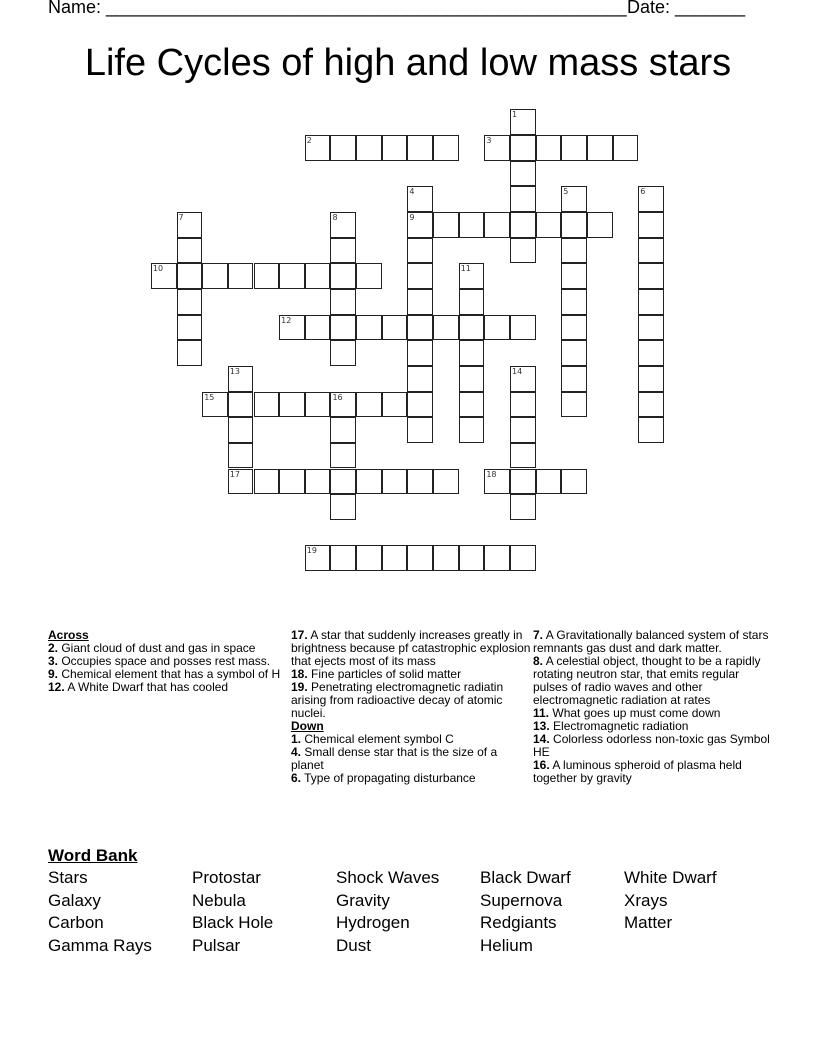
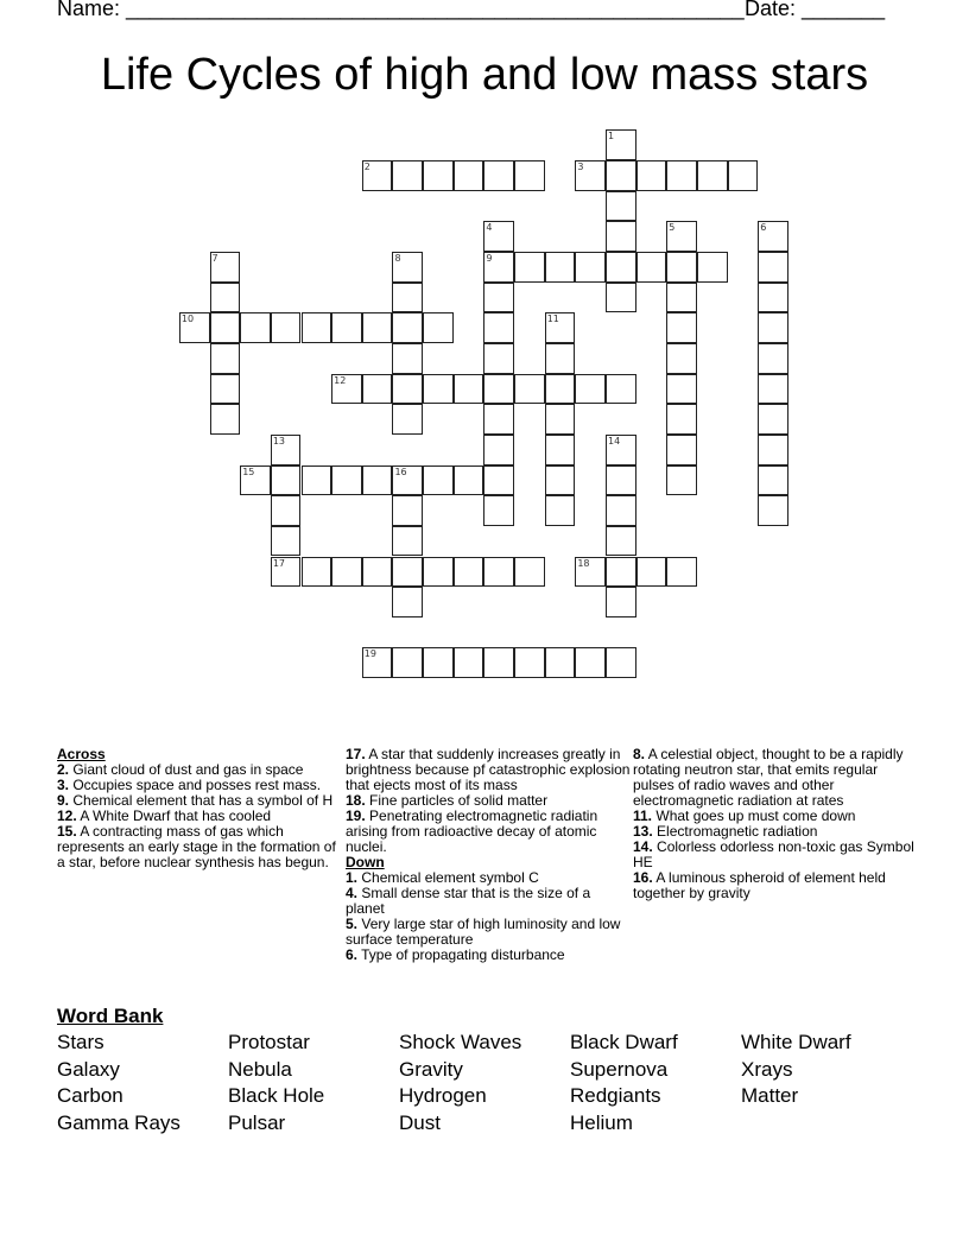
  Name: ____________________________________________________
  Date: _______
  Life Cycles of high and low mass stars
  1
  2
  3
  4
  9
  5
  6
  7
  8
  10
  11
  12
  13
  17
  14
  15
  16
  18
  19
  Across
  2. Giant cloud of dust and gas in space
  3. Occupies space and posses rest mass.
  9. Chemical element that has a symbol of H
  12. A White Dwarf that has cooled
+ 15. A contracting mass of gas which represents an early stage in the formation of a star, before nuclear synthesis has begun.
  17. A star that suddenly increases greatly in brightness because pf catastrophic explosion that ejects most of its mass
  18. Fine particles of solid matter
  19. Penetrating electromagnetic radiatin arising from radioactive decay of atomic nuclei.
  Down
  1. Chemical element symbol C
  4. Small dense star that is the size of a planet
+ 5. Very large star of high luminosity and low surface temperature
  6. Type of propagating disturbance
- 7. A Gravitationally balanced system of stars remnants gas dust and dark matter.
  8. A celestial object, thought to be a rapidly rotating neutron star, that emits regular pulses of radio waves and other electromagnetic radiation at rates
  11. What goes up must come down
  13. Electromagnetic radiation
  14. Colorless odorless non-toxic gas Symbol HE
- 16. A luminous spheroid of plasma held together by gravity
+ 16. A luminous spheroid of element held together by gravity
  Word Bank
  Stars
  Protostar
  Shock Waves
  Black Dwarf
  White Dwarf
  Galaxy
  Nebula
  Gravity
  Supernova
  Xrays
  Carbon
  Black Hole
  Hydrogen
  Redgiants
  Matter
  Gamma Rays
  Pulsar
  Dust
  Helium
